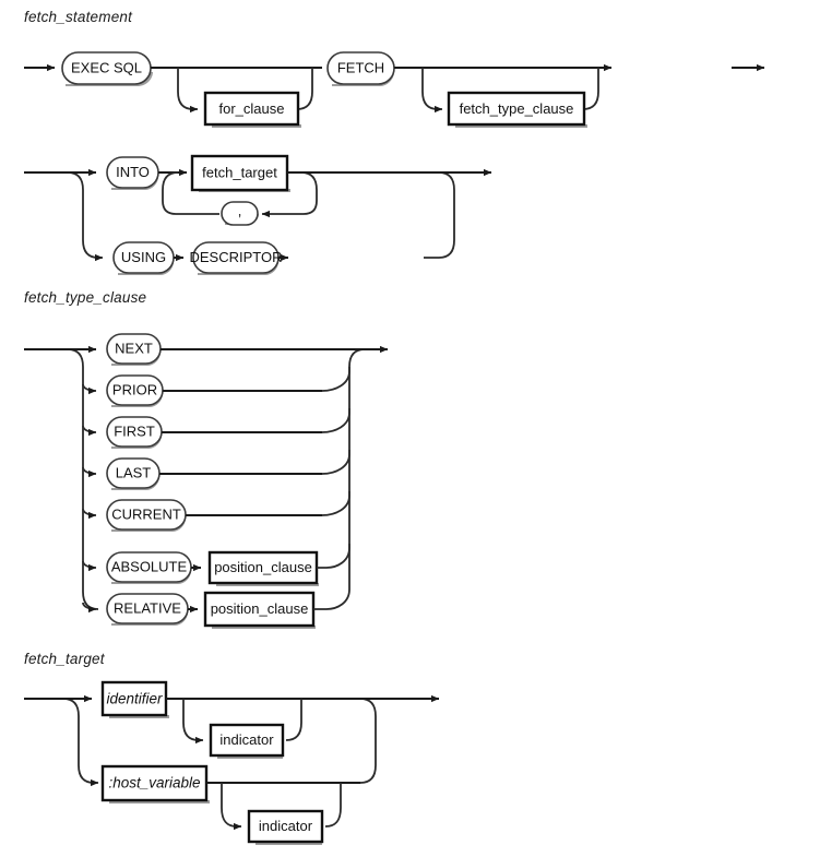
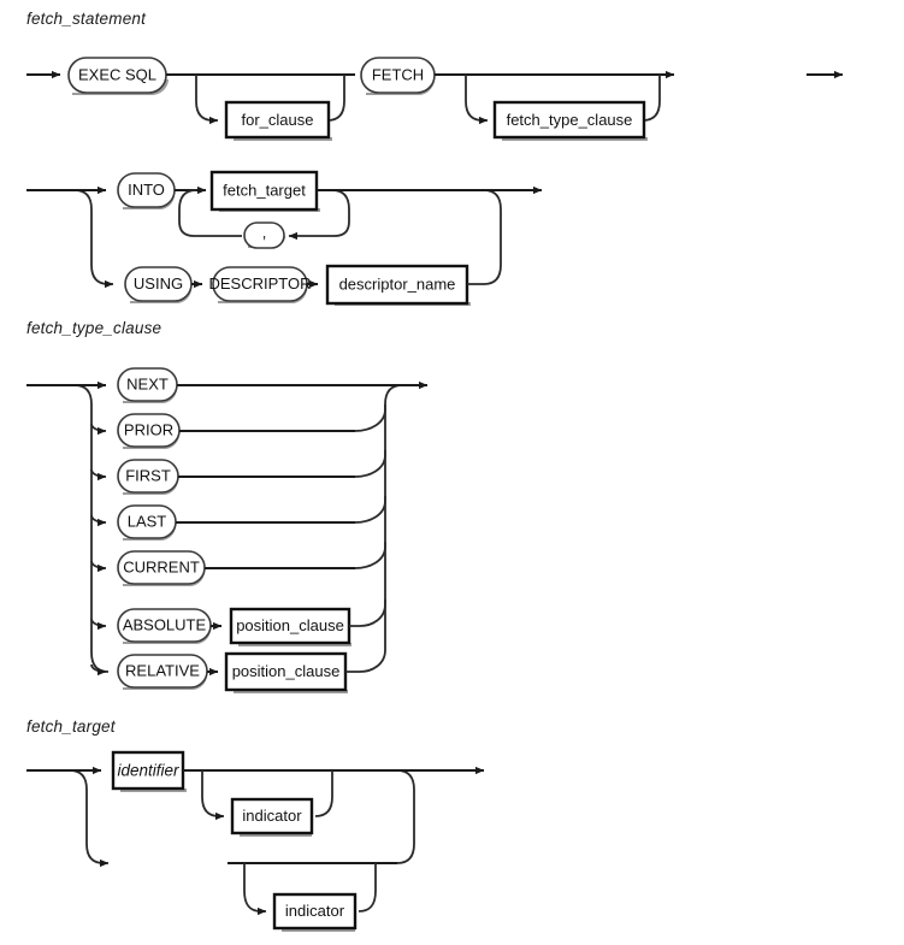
  fetch_statement
  fetch_type_clause
  fetch_target
  EXEC SQL
  for_clause
  FETCH
  fetch_type_clause
  INTO
  fetch_target
  ,
  USING
  DESCRIPTOR
+ descriptor_name
  NEXT
  PRIOR
  FIRST
  LAST
  CURRENT
  ABSOLUTE
  position_clause
  RELATIVE
  position_clause
  identifier
  indicator
- :host_variable
  indicator
